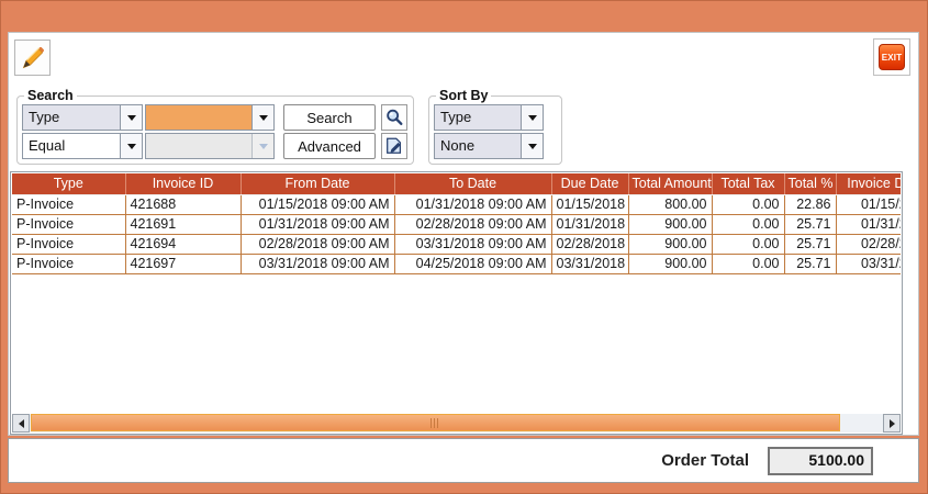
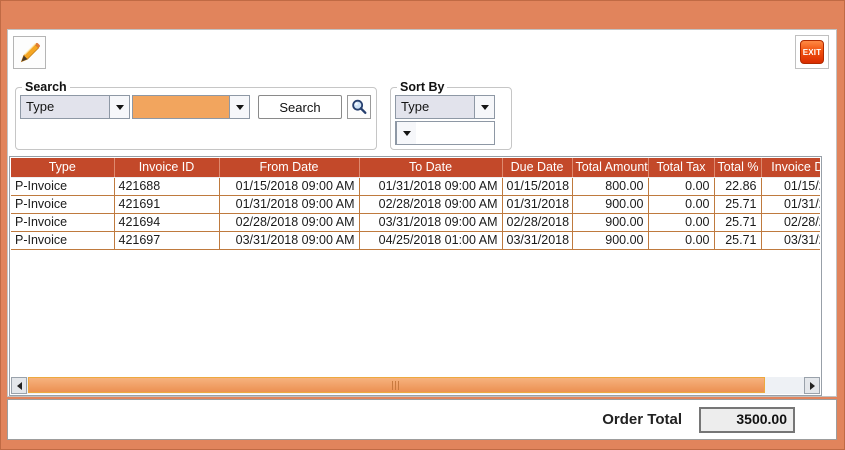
  EXIT
  Search
  Type
  Search
- Equal
- Advanced
  Sort By
  Type
- None
  Type	Invoice ID	From Date	To Date	Due Date	Total Amount	Total Tax	Total %	Invoice D
  P-Invoice	421688	01/15/2018 09:00 AM	01/31/2018 09:00 AM	01/15/2018	800.00	0.00	22.86	01/15/
  P-Invoice	421691	01/31/2018 09:00 AM	02/28/2018 09:00 AM	01/31/2018	900.00	0.00	25.71	01/31/
  P-Invoice	421694	02/28/2018 09:00 AM	03/31/2018 09:00 AM	02/28/2018	900.00	0.00	25.71	02/28/
- P-Invoice	421697	03/31/2018 09:00 AM	04/25/2018 09:00 AM	03/31/2018	900.00	0.00	25.71	03/31/
+ P-Invoice	421697	03/31/2018 09:00 AM	04/25/2018 01:00 AM	03/31/2018	900.00	0.00	25.71	03/31/
  Order Total
- 5100.00
+ 3500.00
